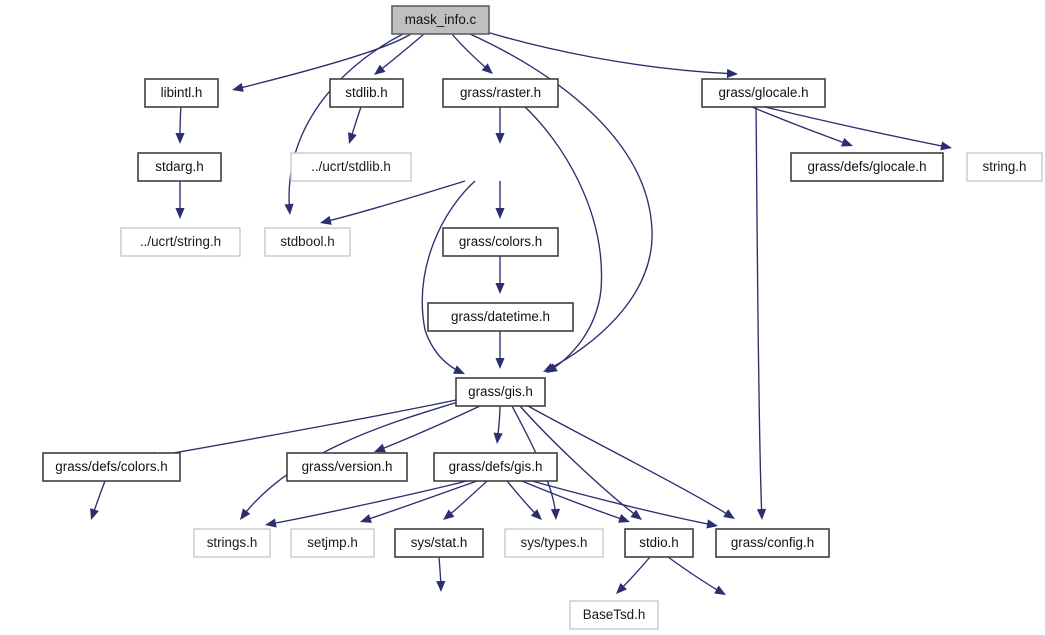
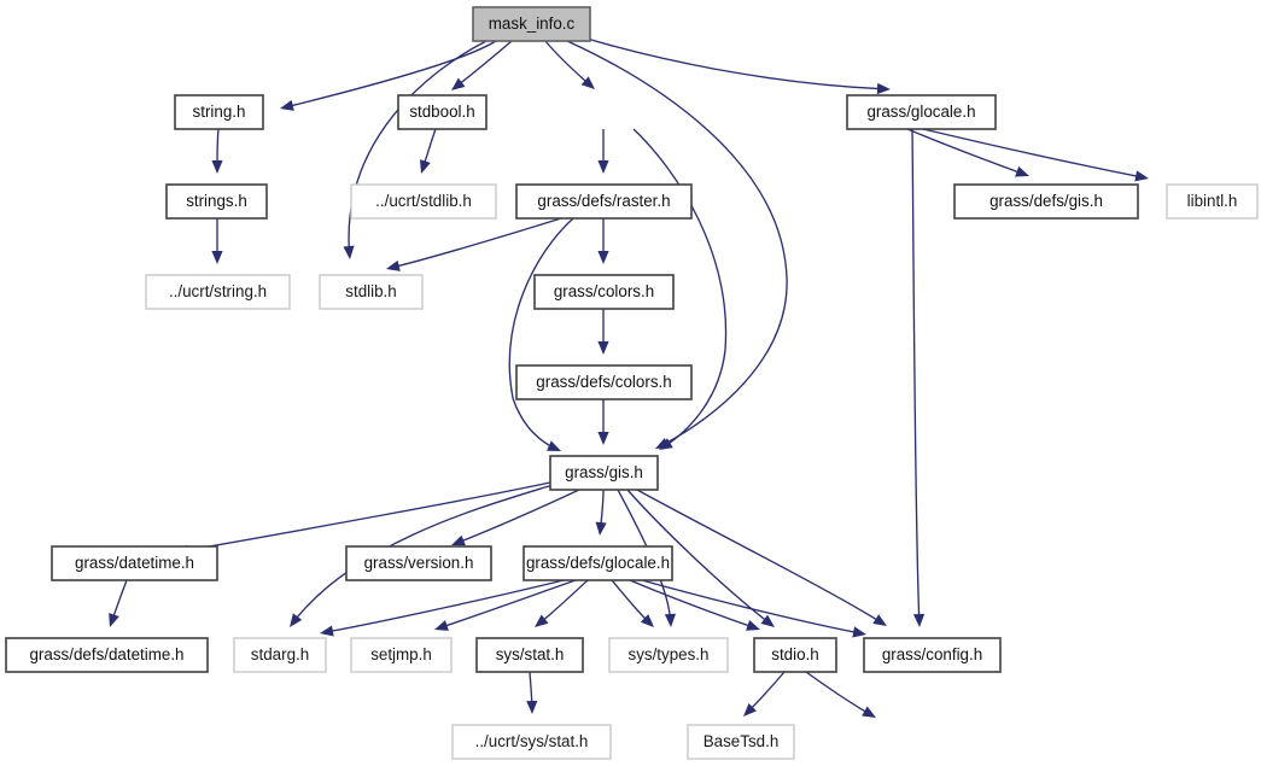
  mask_info.c
- libintl.h
+ string.h
- stdlib.h
+ stdbool.h
- grass/raster.h
  grass/glocale.h
- stdarg.h
+ strings.h
  ../ucrt/stdlib.h
+ grass/defs/raster.h
- grass/defs/glocale.h
+ grass/defs/gis.h
- string.h
+ libintl.h
  ../ucrt/string.h
- stdbool.h
+ stdlib.h
  grass/colors.h
- grass/datetime.h
+ grass/defs/colors.h
  grass/gis.h
- grass/defs/colors.h
+ grass/datetime.h
  grass/version.h
- grass/defs/gis.h
+ grass/defs/glocale.h
+ grass/defs/datetime.h
- strings.h
+ stdarg.h
  setjmp.h
  sys/stat.h
  sys/types.h
  stdio.h
  grass/config.h
+ ../ucrt/sys/stat.h
  BaseTsd.h
